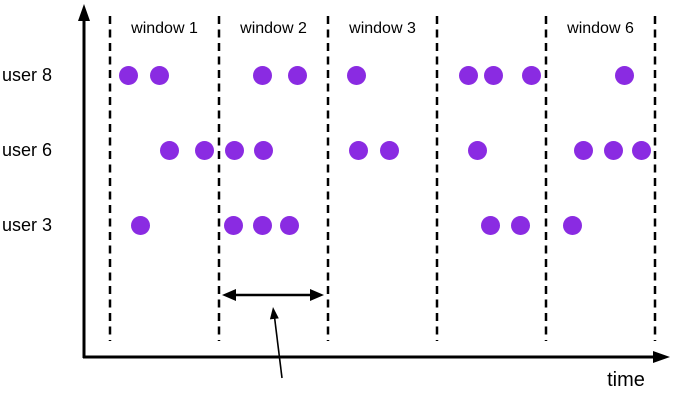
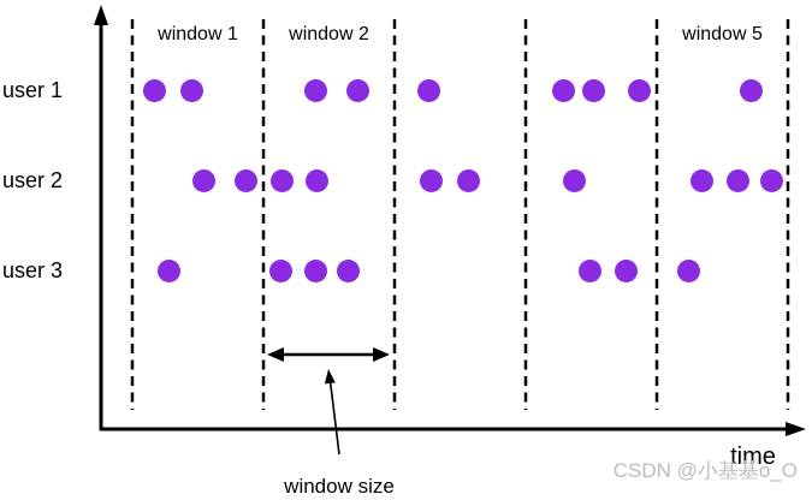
- user 8
+ user 1
- user 6
+ user 2
  user 3
  window 1
  window 2
- window 3
- window 6
+ window 5
  time
+ window size
+ CSDN @小基基o_O
